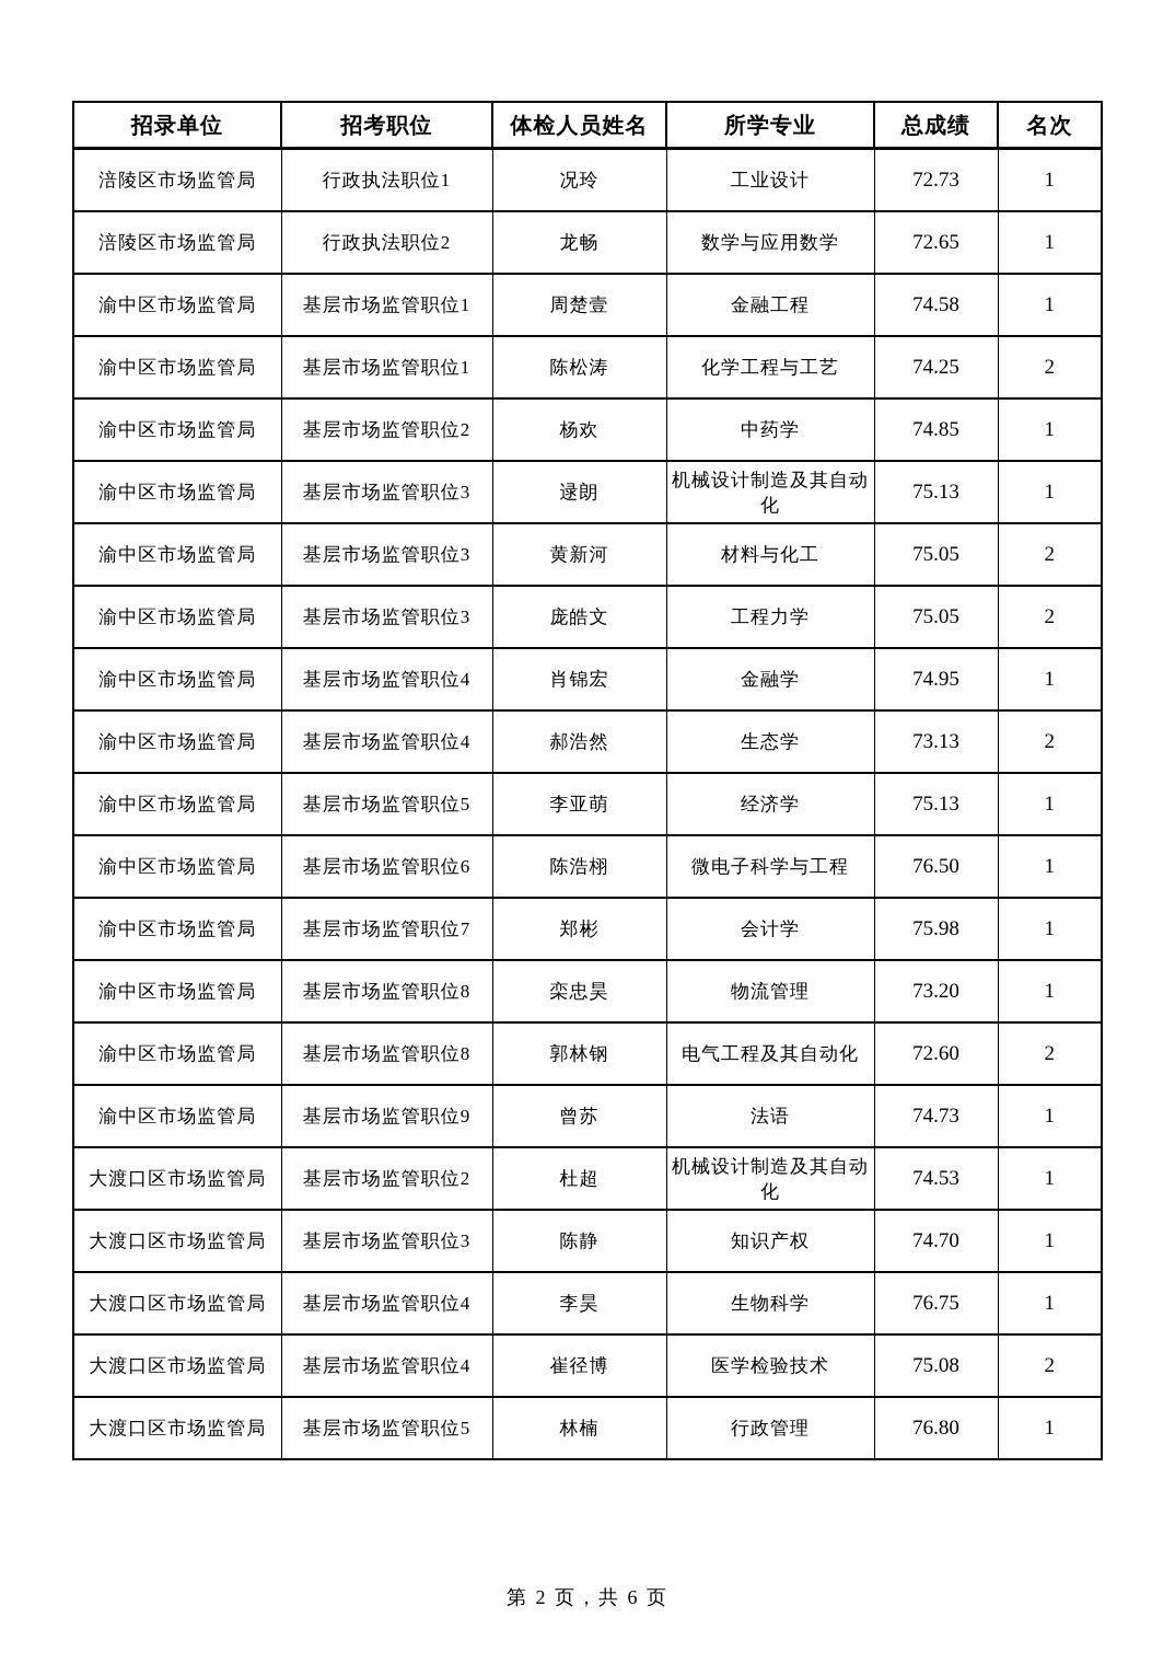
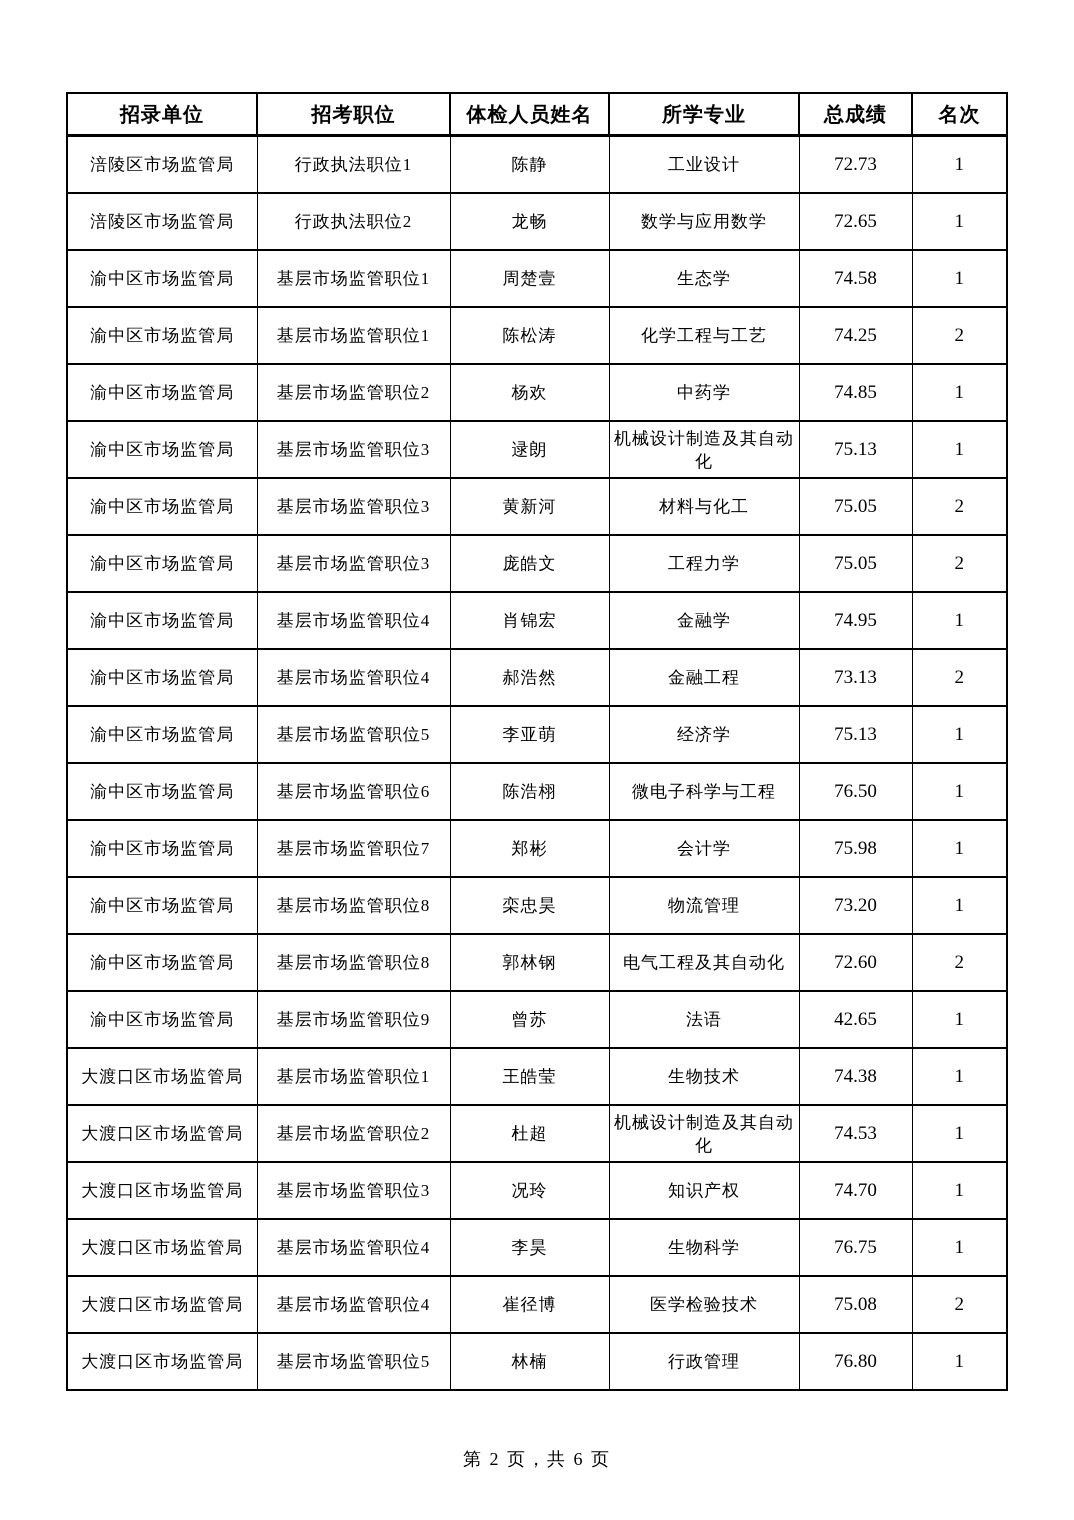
  招录单位	招考职位	体检人员姓名	所学专业	总成绩	名次
- 涪陵区市场监管局	行政执法职位1	况玲	工业设计	72.73	1
+ 涪陵区市场监管局	行政执法职位1	陈静	工业设计	72.73	1
  涪陵区市场监管局	行政执法职位2	龙畅	数学与应用数学	72.65	1
- 渝中区市场监管局	基层市场监管职位1	周楚壹	金融工程	74.58	1
+ 渝中区市场监管局	基层市场监管职位1	周楚壹	生态学	74.58	1
  渝中区市场监管局	基层市场监管职位1	陈松涛	化学工程与工艺	74.25	2
  渝中区市场监管局	基层市场监管职位2	杨欢	中药学	74.85	1
  渝中区市场监管局	基层市场监管职位3	逯朗	机械设计制造及其自动化	75.13	1
  渝中区市场监管局	基层市场监管职位3	黄新河	材料与化工	75.05	2
  渝中区市场监管局	基层市场监管职位3	庞皓文	工程力学	75.05	2
  渝中区市场监管局	基层市场监管职位4	肖锦宏	金融学	74.95	1
- 渝中区市场监管局	基层市场监管职位4	郝浩然	生态学	73.13	2
+ 渝中区市场监管局	基层市场监管职位4	郝浩然	金融工程	73.13	2
  渝中区市场监管局	基层市场监管职位5	李亚萌	经济学	75.13	1
  渝中区市场监管局	基层市场监管职位6	陈浩栩	微电子科学与工程	76.50	1
  渝中区市场监管局	基层市场监管职位7	郑彬	会计学	75.98	1
  渝中区市场监管局	基层市场监管职位8	栾忠昊	物流管理	73.20	1
  渝中区市场监管局	基层市场监管职位8	郭林钢	电气工程及其自动化	72.60	2
- 渝中区市场监管局	基层市场监管职位9	曾苏	法语	74.73	1
+ 渝中区市场监管局	基层市场监管职位9	曾苏	法语	42.65	1
+ 大渡口区市场监管局	基层市场监管职位1	王皓莹	生物技术	74.38	1
  大渡口区市场监管局	基层市场监管职位2	杜超	机械设计制造及其自动化	74.53	1
- 大渡口区市场监管局	基层市场监管职位3	陈静	知识产权	74.70	1
+ 大渡口区市场监管局	基层市场监管职位3	况玲	知识产权	74.70	1
  大渡口区市场监管局	基层市场监管职位4	李昊	生物科学	76.75	1
  大渡口区市场监管局	基层市场监管职位4	崔径博	医学检验技术	75.08	2
  大渡口区市场监管局	基层市场监管职位5	林楠	行政管理	76.80	1
  第 2 页，共 6 页
